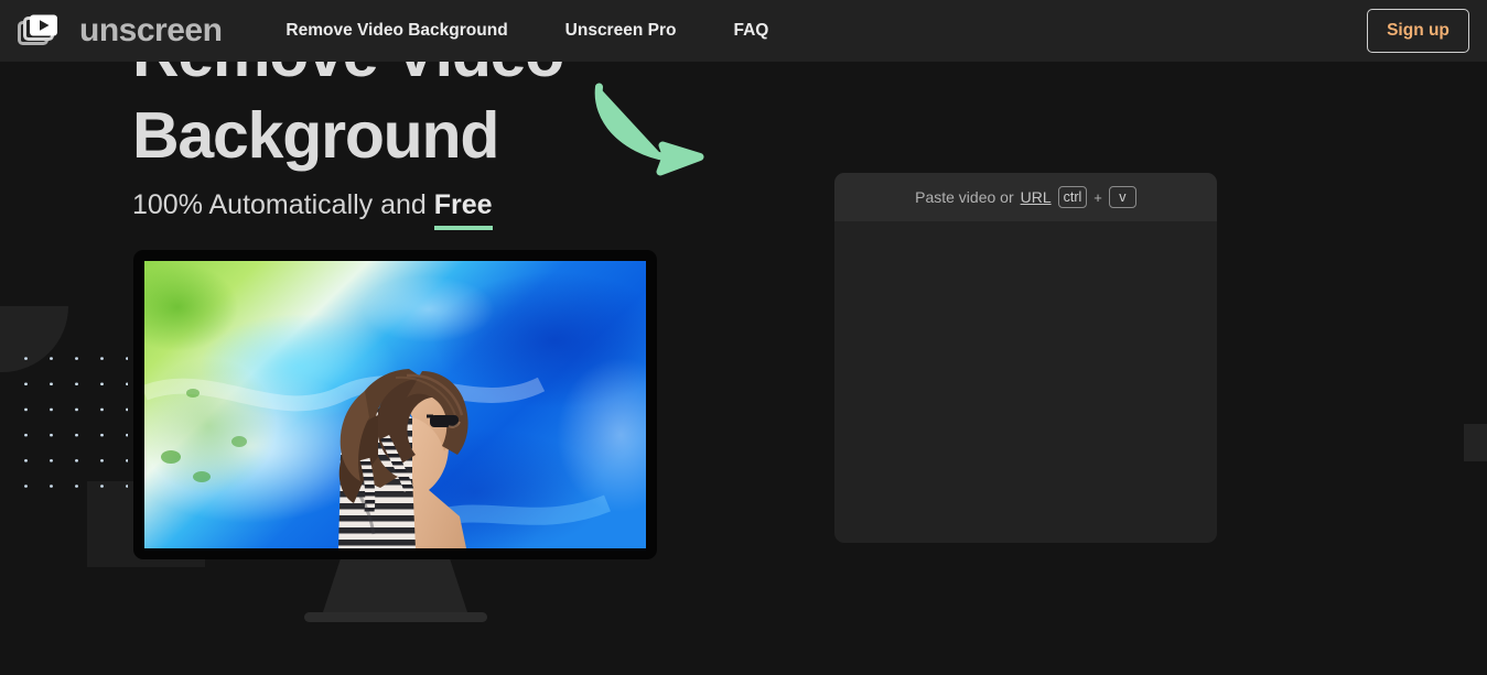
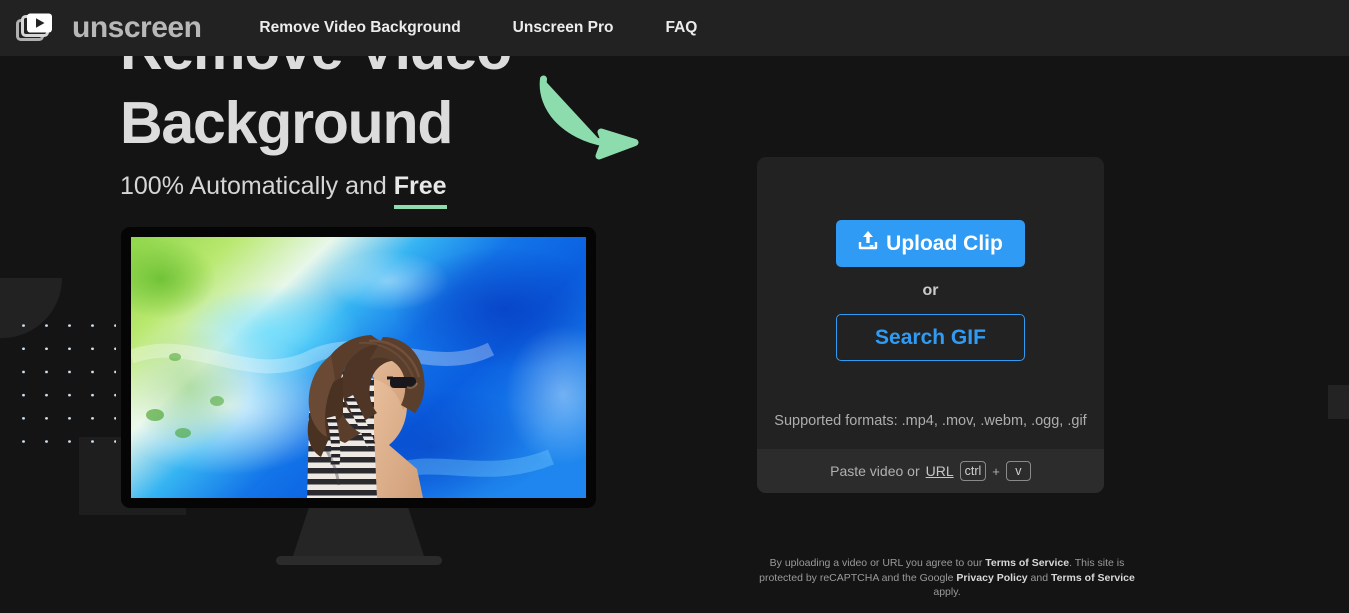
  Background
  100% Automatically and Free
+ Upload Clip
+ or
+ Search GIF
+ Supported formats: .mp4, .mov, .webm, .ogg, .gif
  Paste video or
  URL
  ctrl
  +
  v
+ By uploading a video or URL you agree to our Terms of Service. This site is protected by reCAPTCHA and the Google Privacy Policy and Terms of Service apply.
  unscreen
  Remove Video Background
  Unscreen Pro
  FAQ
- Sign up
